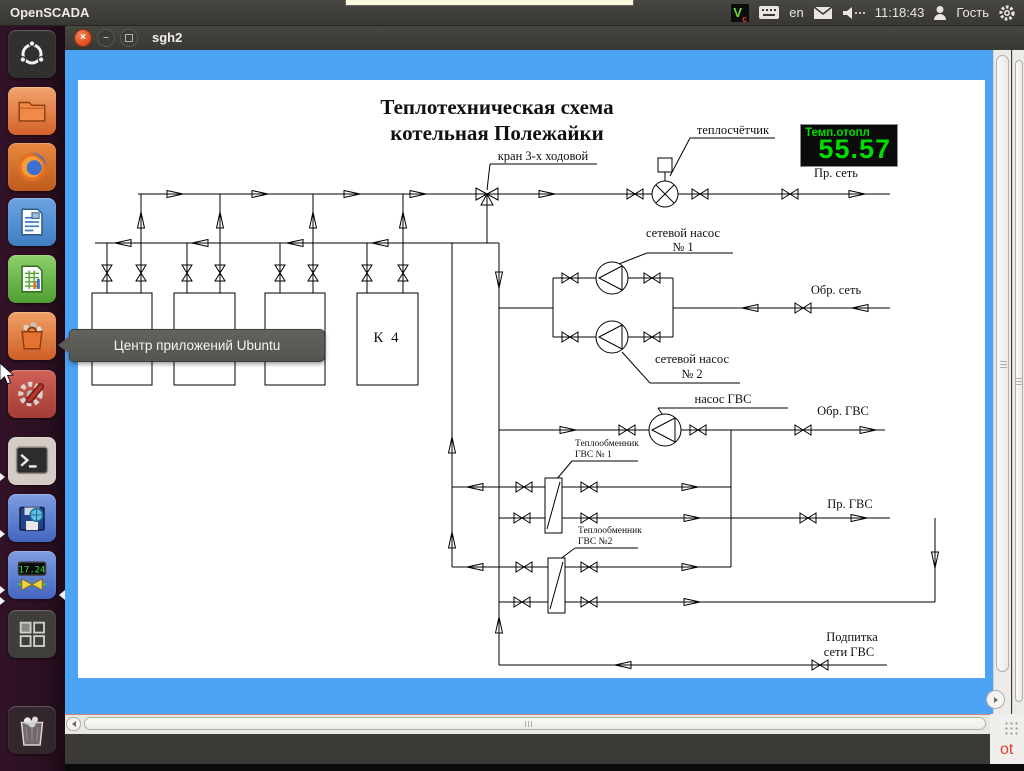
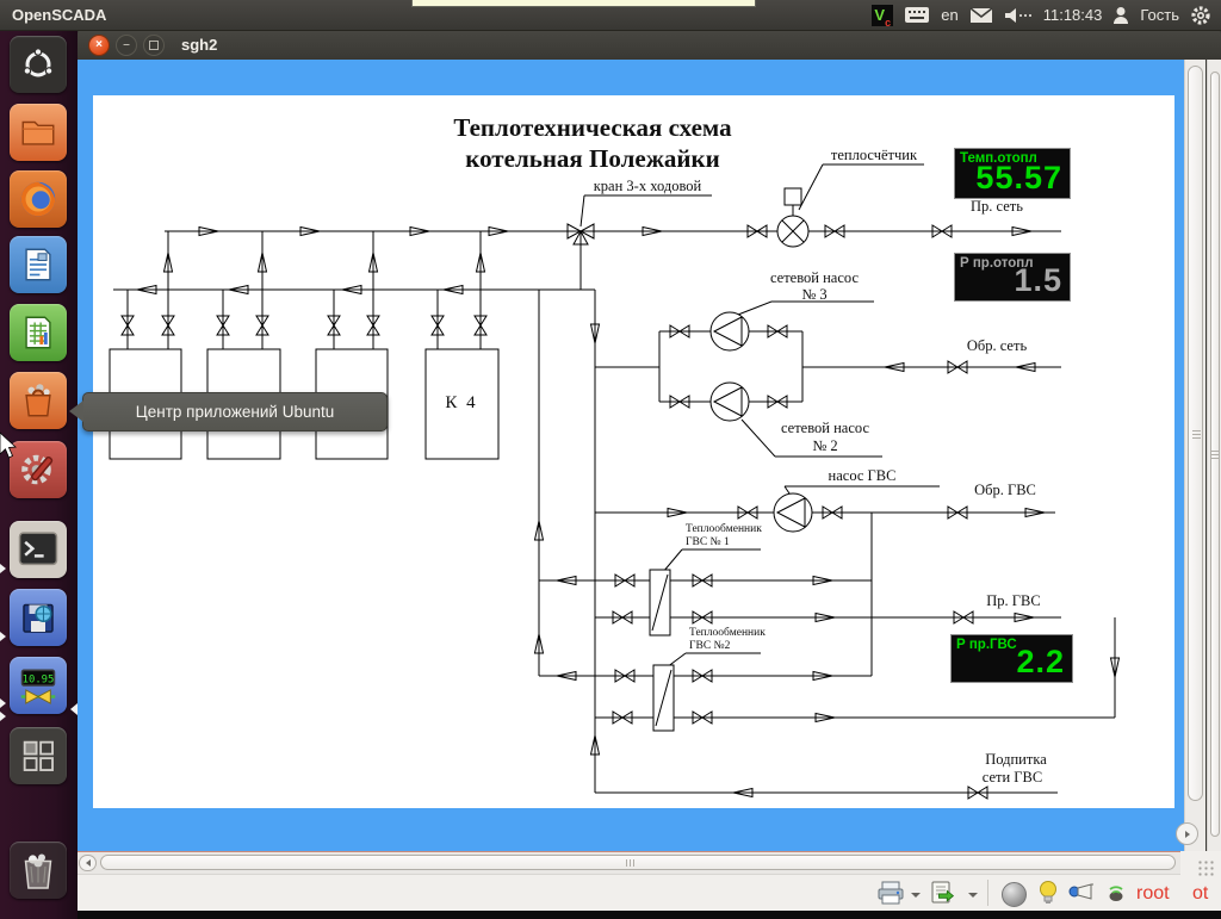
  OpenSCADA
  V
  c
  en
  11:18:43
  Гость
- 17.24
+ 10.95
  ×
  –
  sgh2
  Теплотехническая схема
  котельная Полежайки
  кран 3-х ходовой
  теплосчётчик
  Пр. сеть
  сетевой насос
- № 1
+ № 3
  Обр. сеть
  сетевой насос
  № 2
  насос ГВС
  Теплообменник
  ГВС № 1
  Теплообменник
  ГВС №2
  Обр. ГВС
  Пр. ГВС
  Подпитка
  сети ГВС
  К 4
  Темп.отопл
  55.57
+ Р пр.отопл
+ 1.5
+ Р пр.ГВС
+ 2.2
+ root
  ot
  Центр приложений Ubuntu
